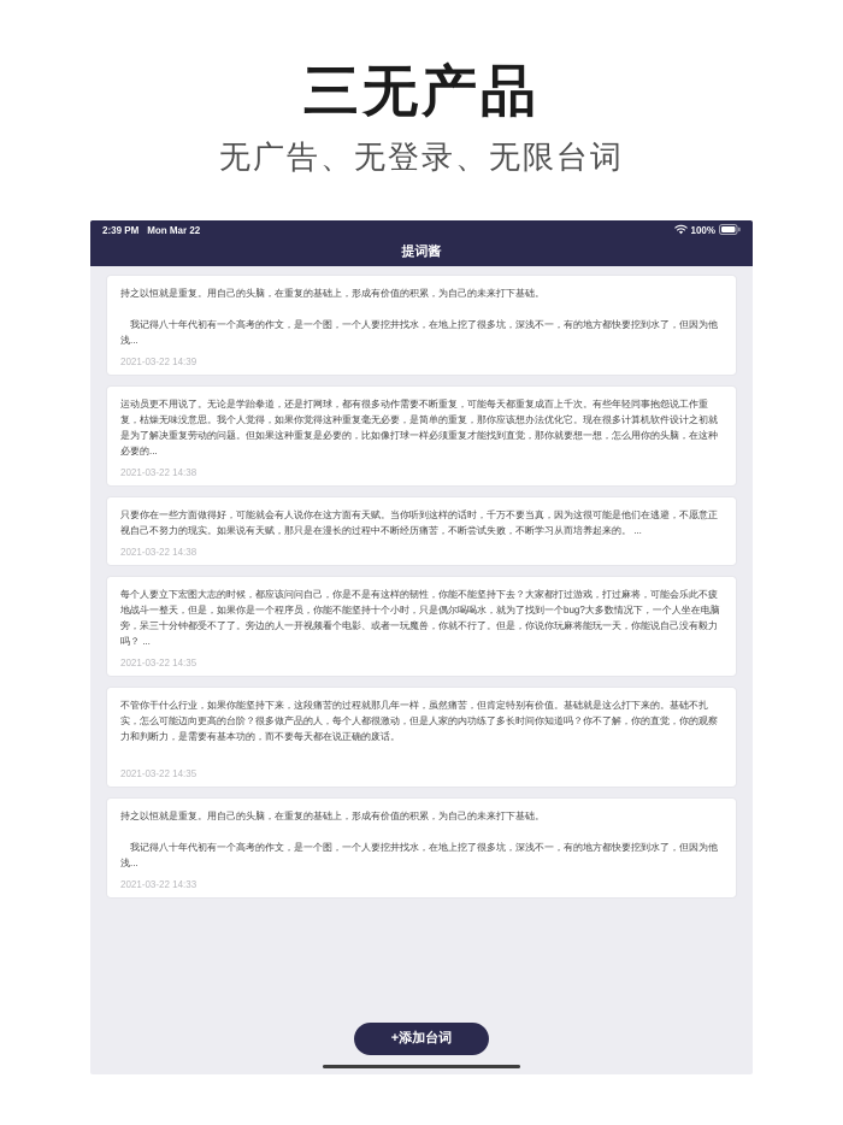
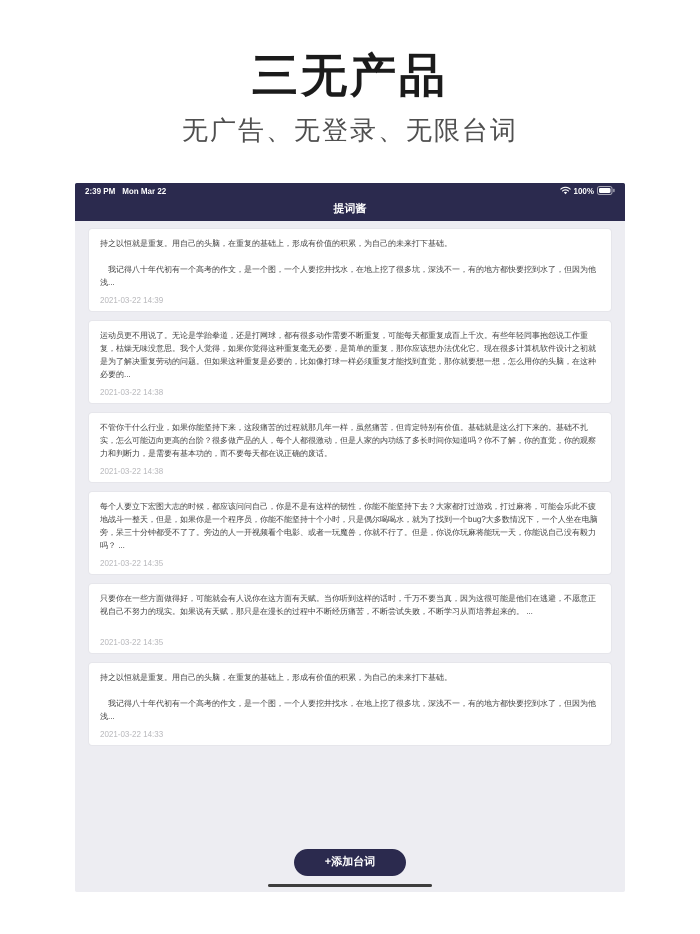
  三无产品
  无广告、无登录、无限台词
  2:39 PM Mon Mar 22
  100%
  提词酱
  持之以恒就是重复。用自己的头脑，在重复的基础上，形成有价值的积累，为自己的未来打下基础。
  我记得八十年代初有一个高考的作文，是一个图，一个人要挖井找水，在地上挖了很多坑，深浅不一，有的地方都快要挖到水了，但因为他浅...
  2021-03-22 14:39
  运动员更不用说了。无论是学跆拳道，还是打网球，都有很多动作需要不断重复，可能每天都重复成百上千次。有些年轻同事抱怨说工作重复，枯燥无味没意思。我个人觉得，如果你觉得这种重复毫无必要，是简单的重复，那你应该想办法优化它。现在很多计算机软件设计之初就是为了解决重复劳动的问题。但如果这种重复是必要的，比如像打球一样必须重复才能找到直觉，那你就要想一想，怎么用你的头脑，在这种必要的...
  2021-03-22 14:38
- 只要你在一些方面做得好，可能就会有人说你在这方面有天赋。当你听到这样的话时，千万不要当真，因为这很可能是他们在逃避，不愿意正视自己不努力的现实。如果说有天赋，那只是在漫长的过程中不断经历痛苦，不断尝试失败，不断学习从而培养起来的。 ...
+ 不管你干什么行业，如果你能坚持下来，这段痛苦的过程就那几年一样，虽然痛苦，但肯定特别有价值。基础就是这么打下来的。基础不扎实，怎么可能迈向更高的台阶？很多做产品的人，每个人都很激动，但是人家的内功练了多长时间你知道吗？你不了解，你的直觉，你的观察力和判断力，是需要有基本功的，而不要每天都在说正确的废话。
  2021-03-22 14:38
  每个人要立下宏图大志的时候，都应该问问自己，你是不是有这样的韧性，你能不能坚持下去？大家都打过游戏，打过麻将，可能会乐此不疲地战斗一整天，但是，如果你是一个程序员，你能不能坚持十个小时，只是偶尔喝喝水，就为了找到一个bug?大多数情况下，一个人坐在电脑旁，呆三十分钟都受不了了。旁边的人一开视频看个电影、或者一玩魔兽，你就不行了。但是，你说你玩麻将能玩一天，你能说自己没有毅力吗？ ...
  2021-03-22 14:35
- 不管你干什么行业，如果你能坚持下来，这段痛苦的过程就那几年一样，虽然痛苦，但肯定特别有价值。基础就是这么打下来的。基础不扎实，怎么可能迈向更高的台阶？很多做产品的人，每个人都很激动，但是人家的内功练了多长时间你知道吗？你不了解，你的直觉，你的观察力和判断力，是需要有基本功的，而不要每天都在说正确的废话。
+ 只要你在一些方面做得好，可能就会有人说你在这方面有天赋。当你听到这样的话时，千万不要当真，因为这很可能是他们在逃避，不愿意正视自己不努力的现实。如果说有天赋，那只是在漫长的过程中不断经历痛苦，不断尝试失败，不断学习从而培养起来的。 ...
  2021-03-22 14:35
  持之以恒就是重复。用自己的头脑，在重复的基础上，形成有价值的积累，为自己的未来打下基础。
  我记得八十年代初有一个高考的作文，是一个图，一个人要挖井找水，在地上挖了很多坑，深浅不一，有的地方都快要挖到水了，但因为他浅...
  2021-03-22 14:33
  +添加台词
